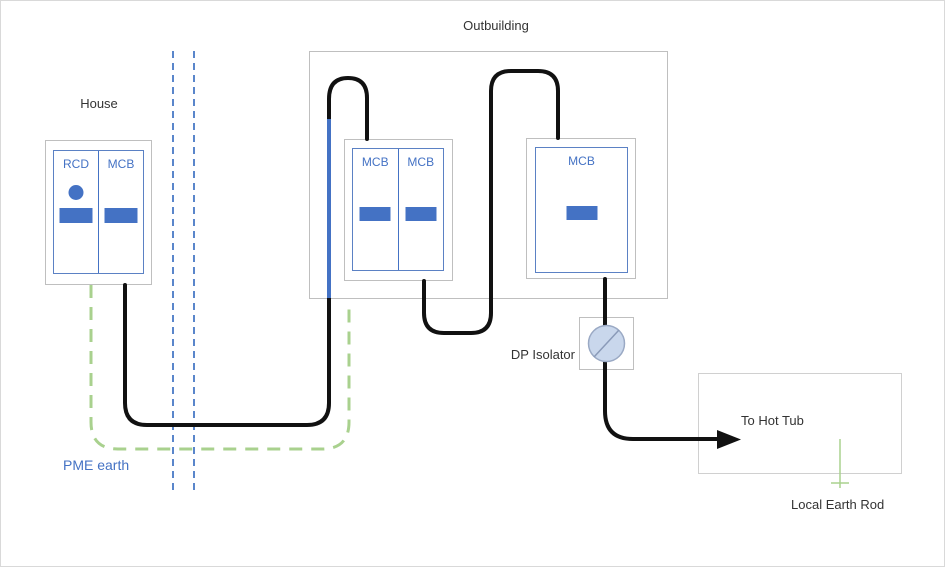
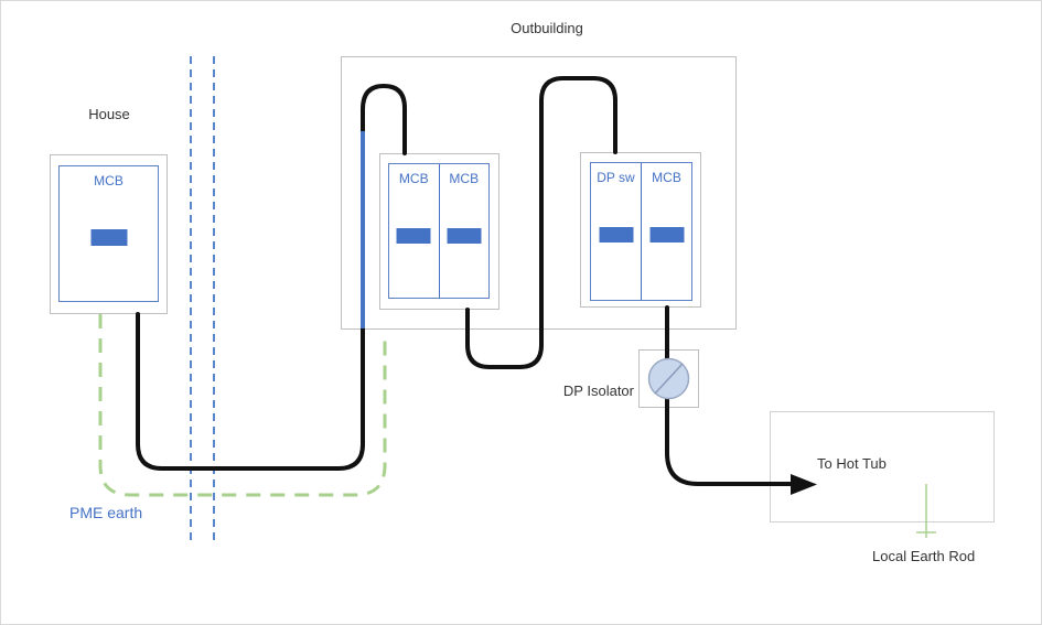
  House
- RCD
  MCB
  Outbuilding
  MCB
  MCB
+ DP sw
  MCB
  DP Isolator
  To Hot Tub
  Local Earth Rod
  PME earth
